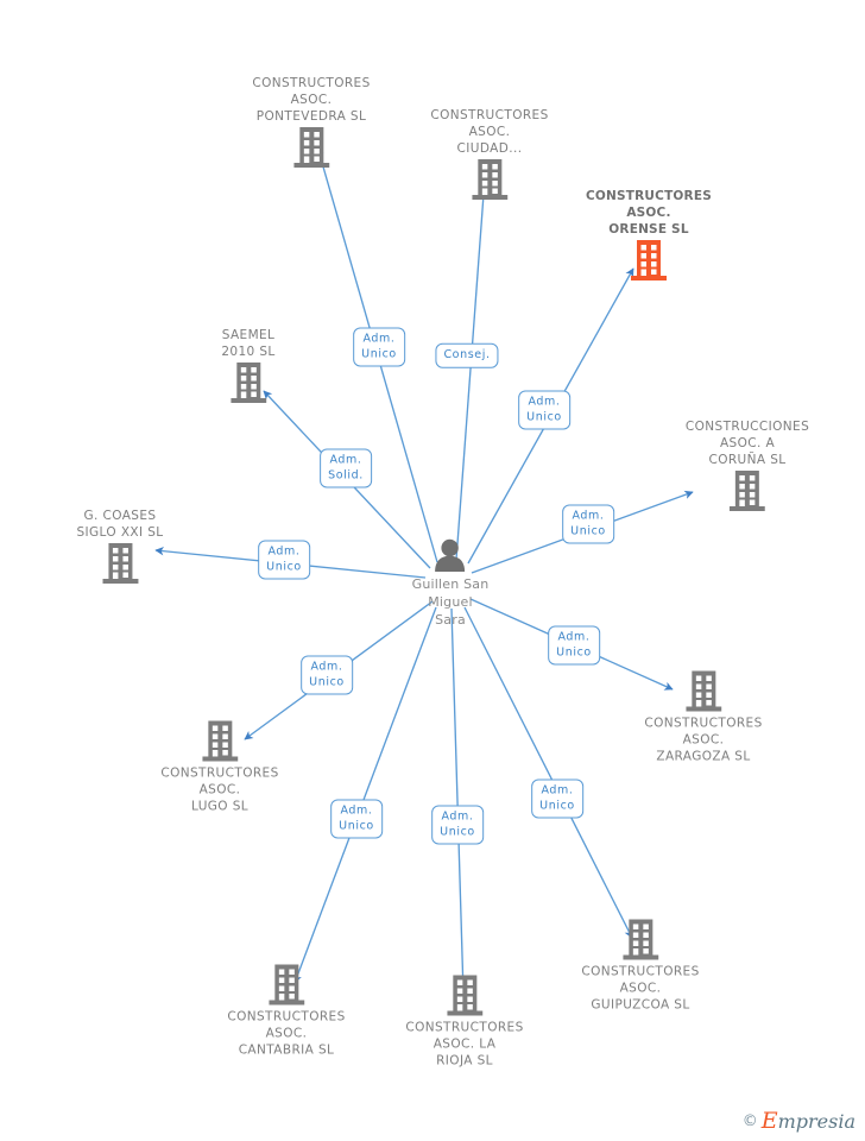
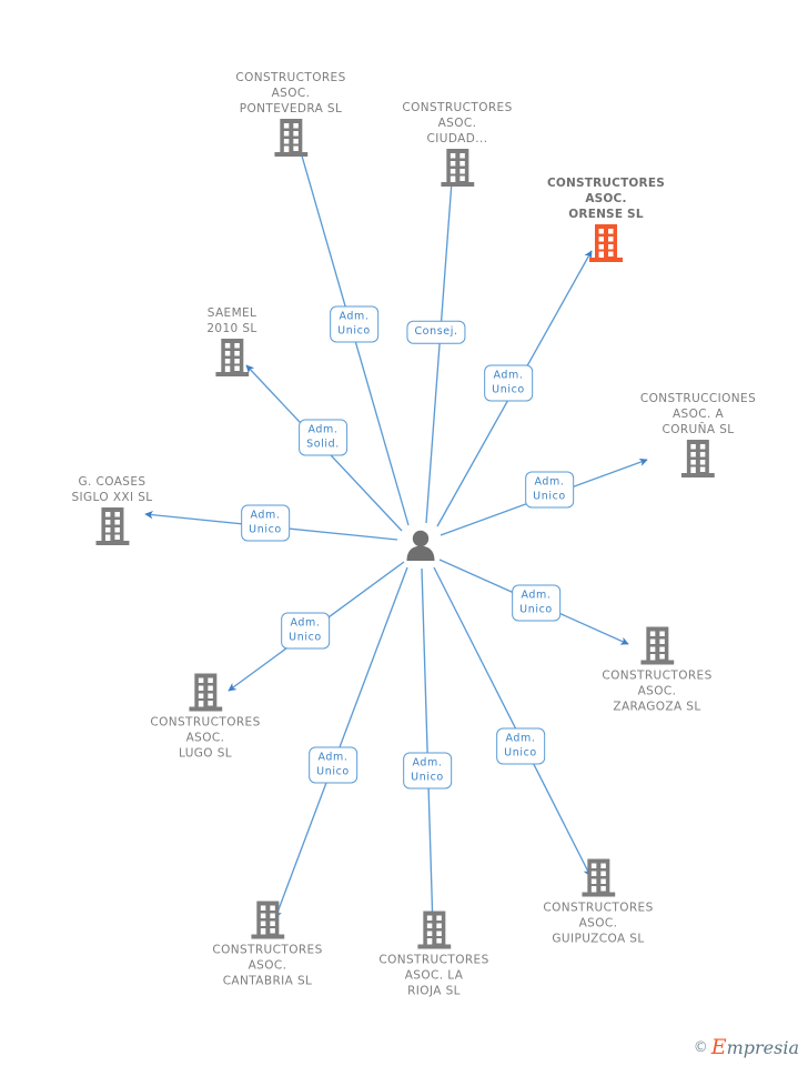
  CONSTRUCTORES
  ASOC.
  PONTEVEDRA SL
  CONSTRUCTORES
  ASOC.
  CIUDAD...
  CONSTRUCTORES
  ASOC.
  ORENSE SL
  SAEMEL
  2010 SL
  CONSTRUCCIONES
  ASOC. A
  CORUÑA SL
  G. COASES
  SIGLO XXI SL
  CONSTRUCTORES
  ASOC.
  ZARAGOZA SL
  CONSTRUCTORES
  ASOC.
  LUGO SL
  CONSTRUCTORES
  ASOC.
  GUIPUZCOA SL
  CONSTRUCTORES
  ASOC.
  CANTABRIA SL
  CONSTRUCTORES
  ASOC. LA
  RIOJA SL
- Guillen San
- Miguel
- Sara
  Adm.
  Unico
  Consej.
  Adm.
  Unico
  Adm.
  Solid.
  Adm.
  Unico
  Adm.
  Unico
  Adm.
  Unico
  Adm.
  Unico
  Adm.
  Unico
  Adm.
  Unico
  Adm.
  Unico
  ©
  Empresia
